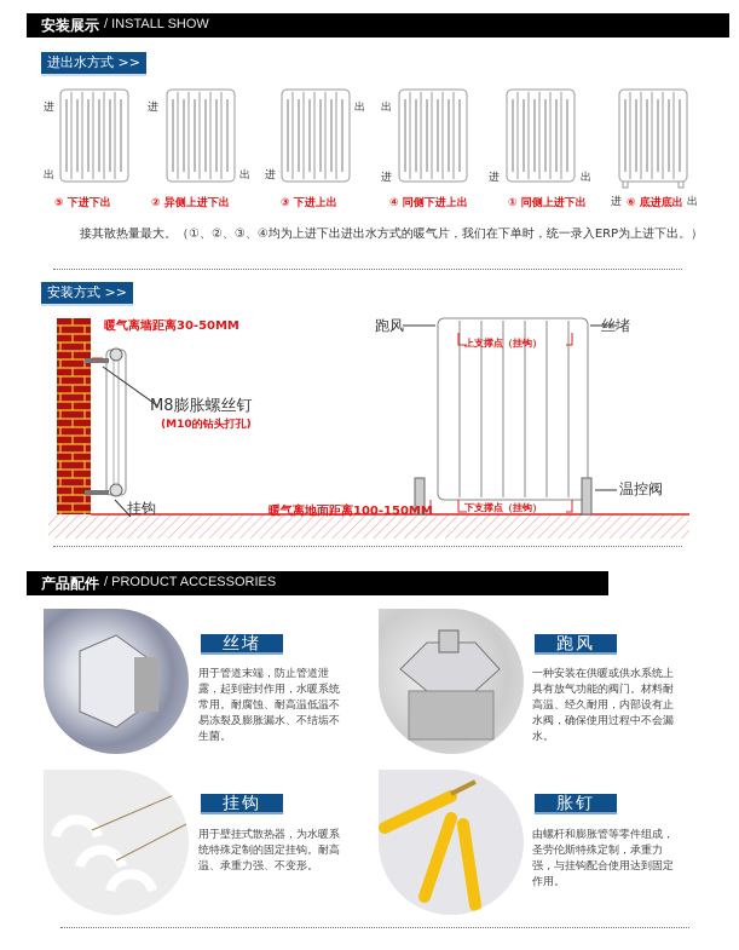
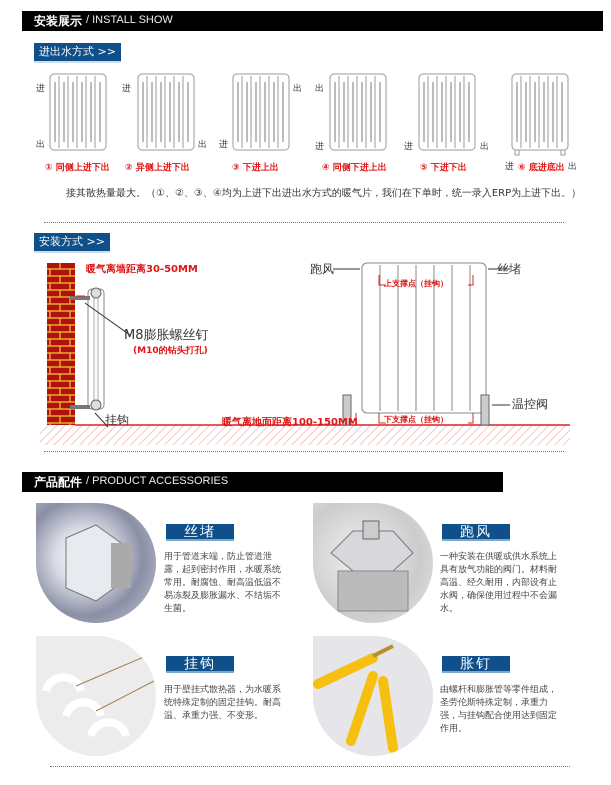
  安装展示
  / INSTALL SHOW
  进出水方式 >>
  进
  出
  进
  出
  出
  进
  出
  进
  进
  出
  进
  出
- ⑤ 下进下出
+ ① 同侧上进下出
  ② 异侧上进下出
  ③ 下进上出
  ④ 同侧下进上出
- ① 同侧上进下出
+ ⑤ 下进下出
  ⑥ 底进底出
  接其散热量最大。（①、②、③、④均为上进下出进出水方式的暖气片，我们在下单时，统一录入ERP为上进下出。）
  安装方式 >>
  暖气离墙距离30-50MM
  M8膨胀螺丝钉
  (M10的钻头打孔)
  挂钩
  暖气离地面距离100-150MM
  跑风
  丝堵
  上支撑点（挂钩）
  下支撑点（挂钩）
  温控阀
  产品配件
  / PRODUCT ACCESSORIES
  丝堵
  用于管道末端，防止管道泄露，起到密封作用，水暖系统常用。耐腐蚀、耐高温低温不易冻裂及膨胀漏水、不结垢不生菌。
  跑风
  一种安装在供暖或供水系统上具有放气功能的阀门。材料耐高温、经久耐用，内部设有止水阀，确保使用过程中不会漏水。
  挂钩
  用于壁挂式散热器，为水暖系统特殊定制的固定挂钩。耐高温、承重力强、不变形。
  胀钉
  由螺杆和膨胀管等零件组成，圣劳伦斯特殊定制，承重力强，与挂钩配合使用达到固定作用。
